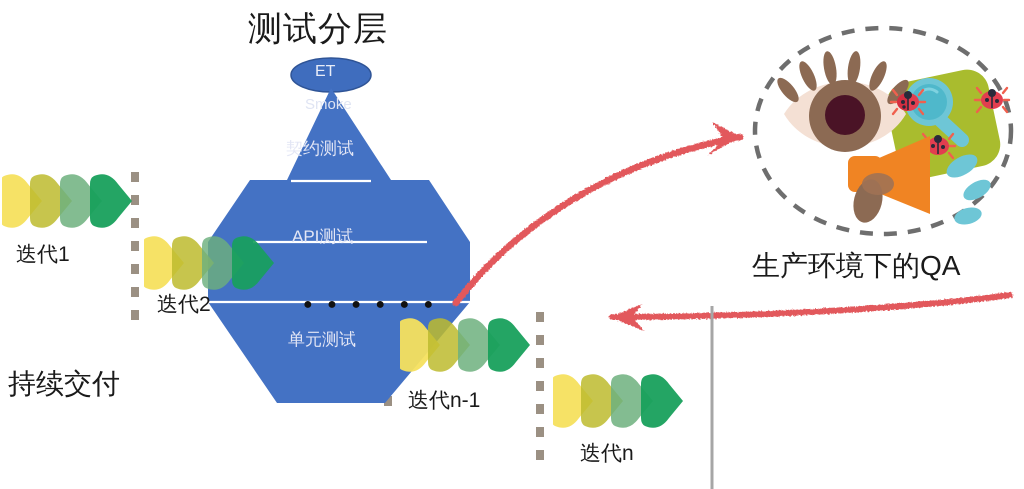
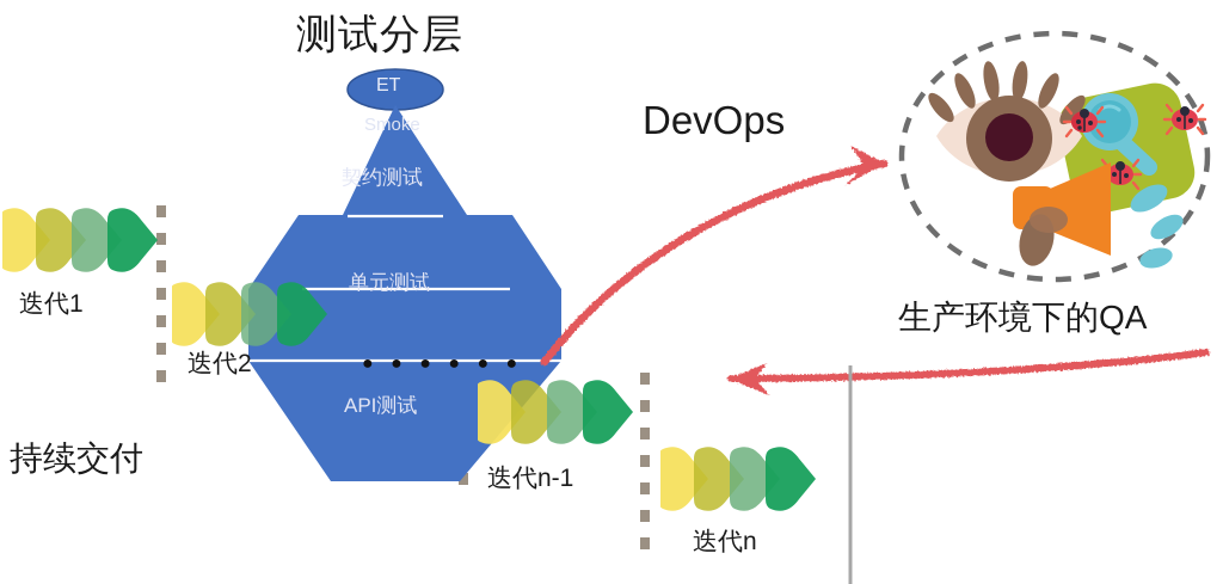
  测试分层
  ET
  Smoke
  契约测试
- API测试
+ 单元测试
  ● ● ● ● ● ●
- 单元测试
+ API测试
  迭代1
  迭代2
  迭代n-1
  迭代n
  持续交付
+ DevOps
  生产环境下的QA
